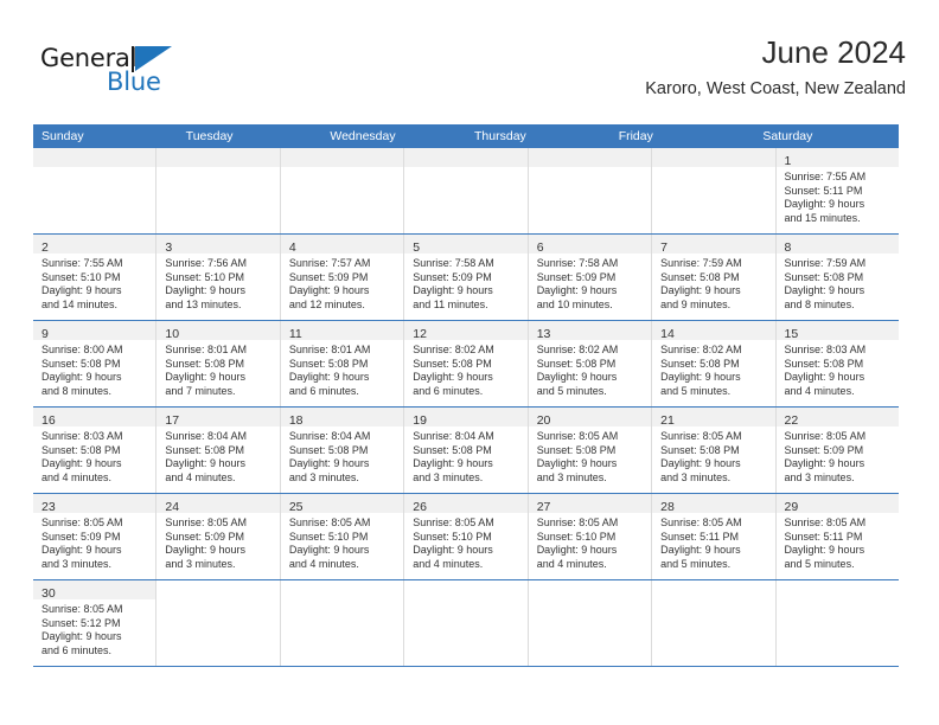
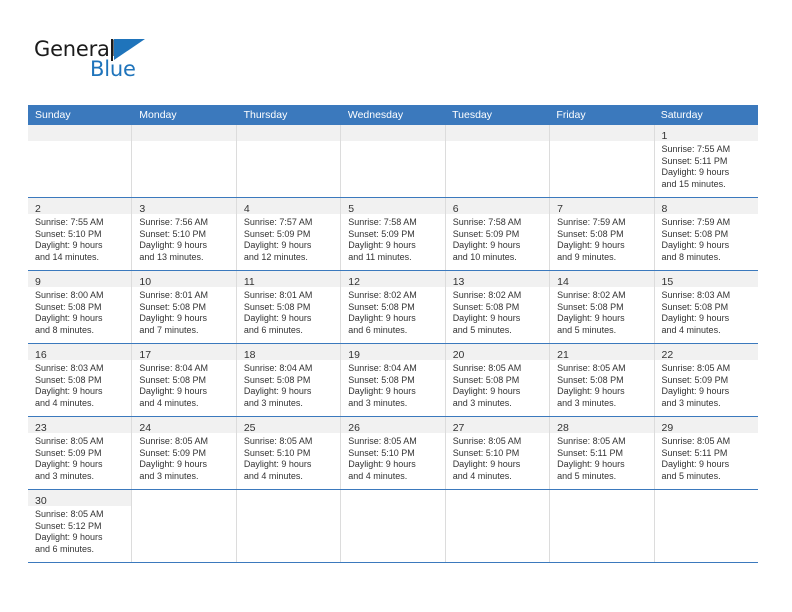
  Genera
  Blue
- June 2024
- Karoro, West Coast, New Zealand
  Sunday
+ Monday
- Tuesday
+ Thursday
  Wednesday
- Thursday
+ Tuesday
  Friday
  Saturday
  1
  Sunrise: 7:55 AM
  Sunset: 5:11 PM
  Daylight: 9 hours
  and 15 minutes.
  2
  Sunrise: 7:55 AM
  Sunset: 5:10 PM
  Daylight: 9 hours
  and 14 minutes.
  3
  Sunrise: 7:56 AM
  Sunset: 5:10 PM
  Daylight: 9 hours
  and 13 minutes.
  4
  Sunrise: 7:57 AM
  Sunset: 5:09 PM
  Daylight: 9 hours
  and 12 minutes.
  5
  Sunrise: 7:58 AM
  Sunset: 5:09 PM
  Daylight: 9 hours
  and 11 minutes.
  6
  Sunrise: 7:58 AM
  Sunset: 5:09 PM
  Daylight: 9 hours
  and 10 minutes.
  7
  Sunrise: 7:59 AM
  Sunset: 5:08 PM
  Daylight: 9 hours
  and 9 minutes.
  8
  Sunrise: 7:59 AM
  Sunset: 5:08 PM
  Daylight: 9 hours
  and 8 minutes.
  9
  Sunrise: 8:00 AM
  Sunset: 5:08 PM
  Daylight: 9 hours
  and 8 minutes.
  10
  Sunrise: 8:01 AM
  Sunset: 5:08 PM
  Daylight: 9 hours
  and 7 minutes.
  11
  Sunrise: 8:01 AM
  Sunset: 5:08 PM
  Daylight: 9 hours
  and 6 minutes.
  12
  Sunrise: 8:02 AM
  Sunset: 5:08 PM
  Daylight: 9 hours
  and 6 minutes.
  13
  Sunrise: 8:02 AM
  Sunset: 5:08 PM
  Daylight: 9 hours
  and 5 minutes.
  14
  Sunrise: 8:02 AM
  Sunset: 5:08 PM
  Daylight: 9 hours
  and 5 minutes.
  15
  Sunrise: 8:03 AM
  Sunset: 5:08 PM
  Daylight: 9 hours
  and 4 minutes.
  16
  Sunrise: 8:03 AM
  Sunset: 5:08 PM
  Daylight: 9 hours
  and 4 minutes.
  17
  Sunrise: 8:04 AM
  Sunset: 5:08 PM
  Daylight: 9 hours
  and 4 minutes.
  18
  Sunrise: 8:04 AM
  Sunset: 5:08 PM
  Daylight: 9 hours
  and 3 minutes.
  19
  Sunrise: 8:04 AM
  Sunset: 5:08 PM
  Daylight: 9 hours
  and 3 minutes.
  20
  Sunrise: 8:05 AM
  Sunset: 5:08 PM
  Daylight: 9 hours
  and 3 minutes.
  21
  Sunrise: 8:05 AM
  Sunset: 5:08 PM
  Daylight: 9 hours
  and 3 minutes.
  22
  Sunrise: 8:05 AM
  Sunset: 5:09 PM
  Daylight: 9 hours
  and 3 minutes.
  23
  Sunrise: 8:05 AM
  Sunset: 5:09 PM
  Daylight: 9 hours
  and 3 minutes.
  24
  Sunrise: 8:05 AM
  Sunset: 5:09 PM
  Daylight: 9 hours
  and 3 minutes.
  25
  Sunrise: 8:05 AM
  Sunset: 5:10 PM
  Daylight: 9 hours
  and 4 minutes.
  26
  Sunrise: 8:05 AM
  Sunset: 5:10 PM
  Daylight: 9 hours
  and 4 minutes.
  27
  Sunrise: 8:05 AM
  Sunset: 5:10 PM
  Daylight: 9 hours
  and 4 minutes.
  28
  Sunrise: 8:05 AM
  Sunset: 5:11 PM
  Daylight: 9 hours
  and 5 minutes.
  29
  Sunrise: 8:05 AM
  Sunset: 5:11 PM
  Daylight: 9 hours
  and 5 minutes.
  30
  Sunrise: 8:05 AM
  Sunset: 5:12 PM
  Daylight: 9 hours
  and 6 minutes.
